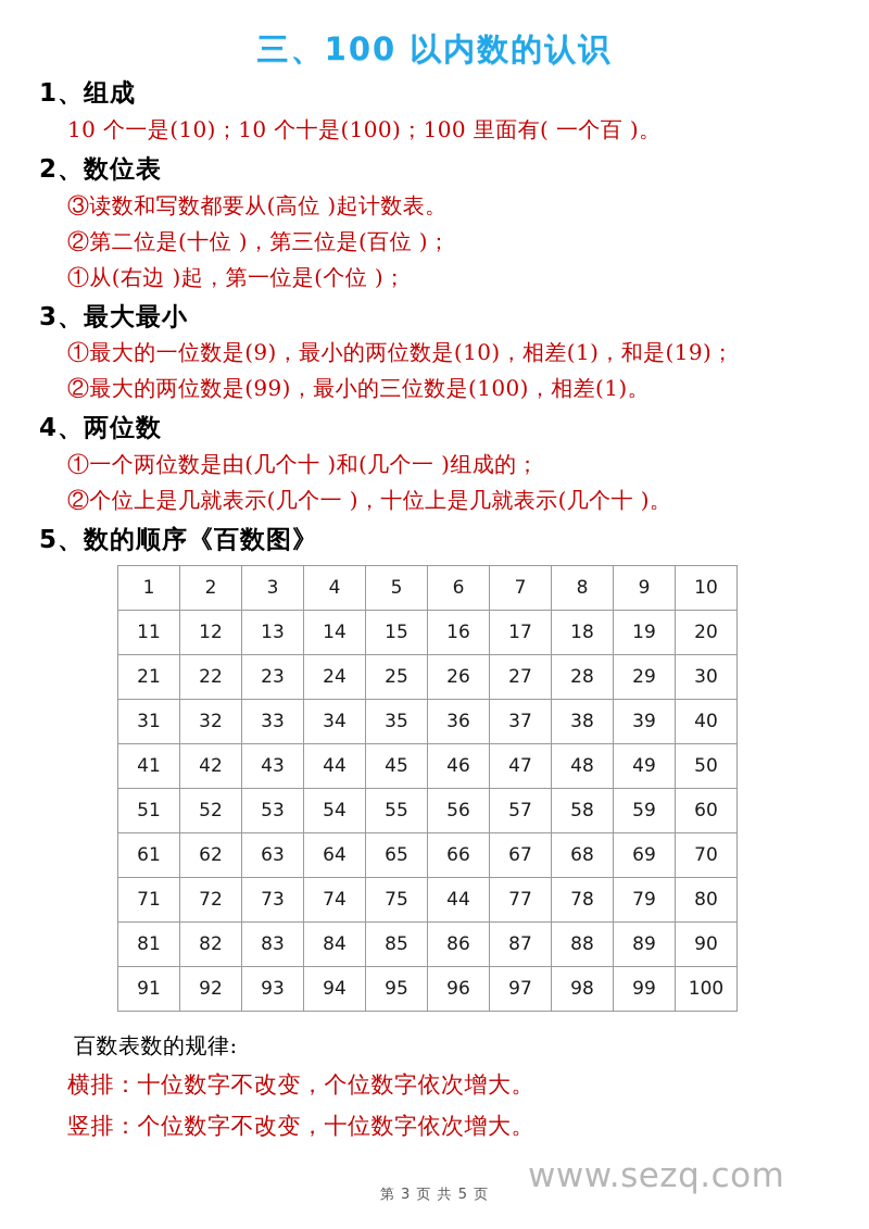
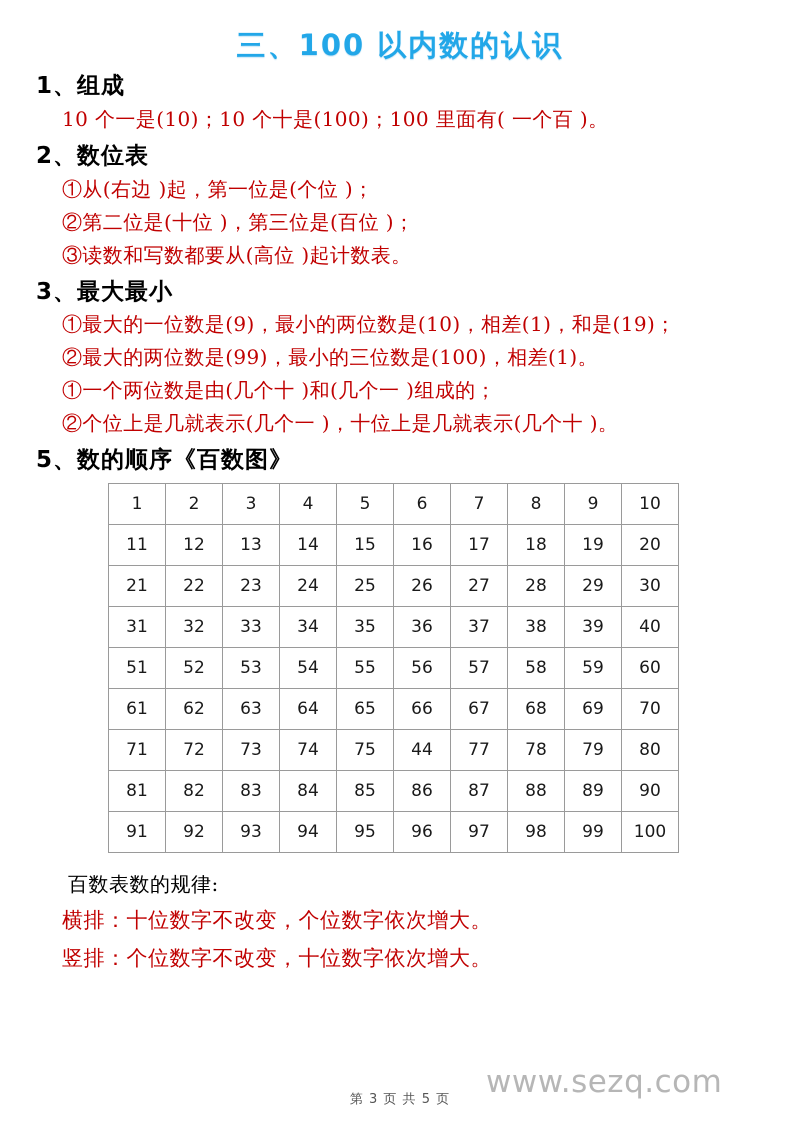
  三、100 以内数的认识
  1、组成
  10 个一是(10)；10 个十是(100)；100 里面有( 一个百 )。
  2、数位表
- ③读数和写数都要从(高位 )起计数表。
+ ①从(右边 )起，第一位是(个位 )；
  ②第二位是(十位 )，第三位是(百位 )；
- ①从(右边 )起，第一位是(个位 )；
+ ③读数和写数都要从(高位 )起计数表。
  3、最大最小
  ①最大的一位数是(9)，最小的两位数是(10)，相差(1)，和是(19)；
  ②最大的两位数是(99)，最小的三位数是(100)，相差(1)。
- 4、两位数
  ①一个两位数是由(几个十 )和(几个一 )组成的；
  ②个位上是几就表示(几个一 )，十位上是几就表示(几个十 )。
  5、数的顺序《百数图》
  1	2	3	4	5	6	7	8	9	10
  11	12	13	14	15	16	17	18	19	20
  21	22	23	24	25	26	27	28	29	30
  31	32	33	34	35	36	37	38	39	40
- 41	42	43	44	45	46	47	48	49	50
  51	52	53	54	55	56	57	58	59	60
  61	62	63	64	65	66	67	68	69	70
  71	72	73	74	75	44	77	78	79	80
  81	82	83	84	85	86	87	88	89	90
  91	92	93	94	95	96	97	98	99	100
  百数表数的规律:
  横排：十位数字不改变，个位数字依次增大。
  竖排：个位数字不改变，十位数字依次增大。
  www.sezq.com
  第 3 页 共 5 页
